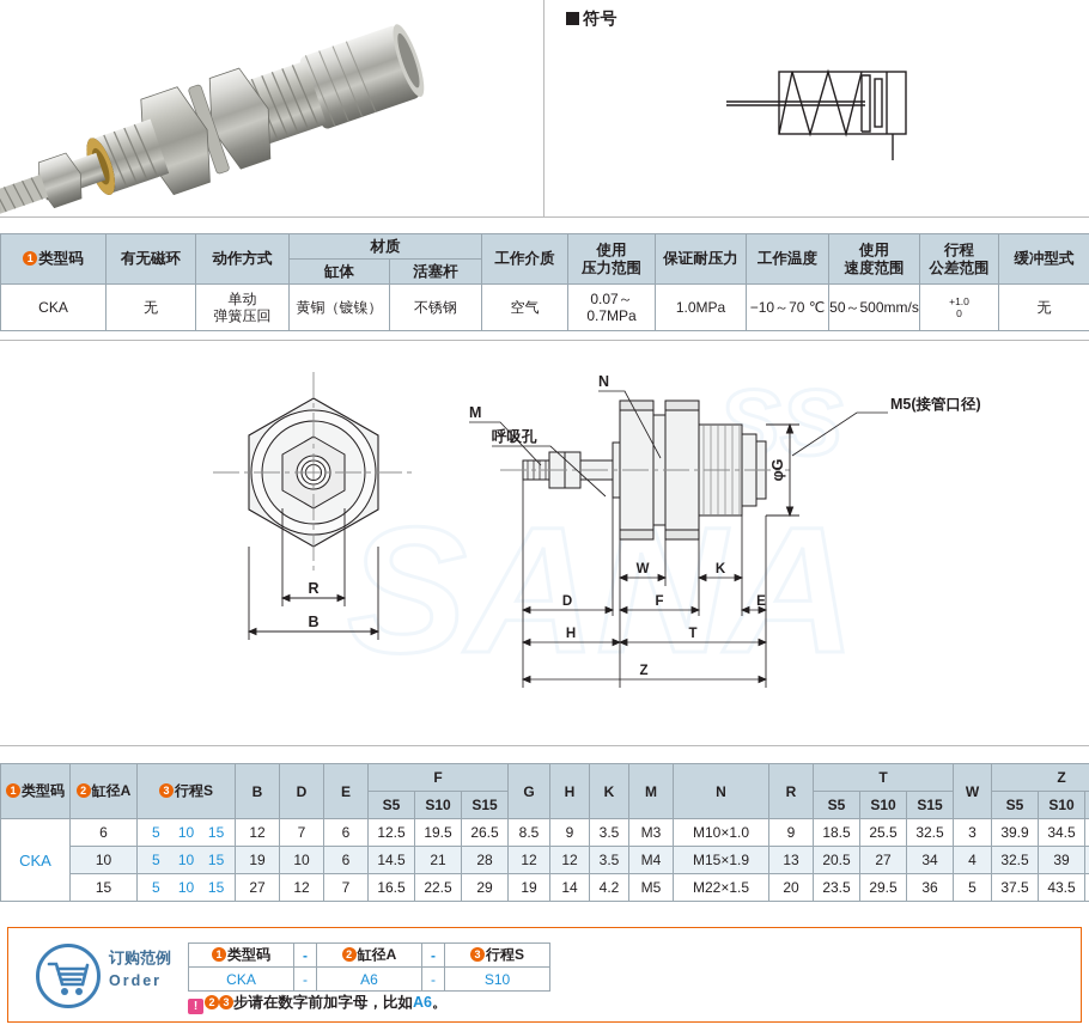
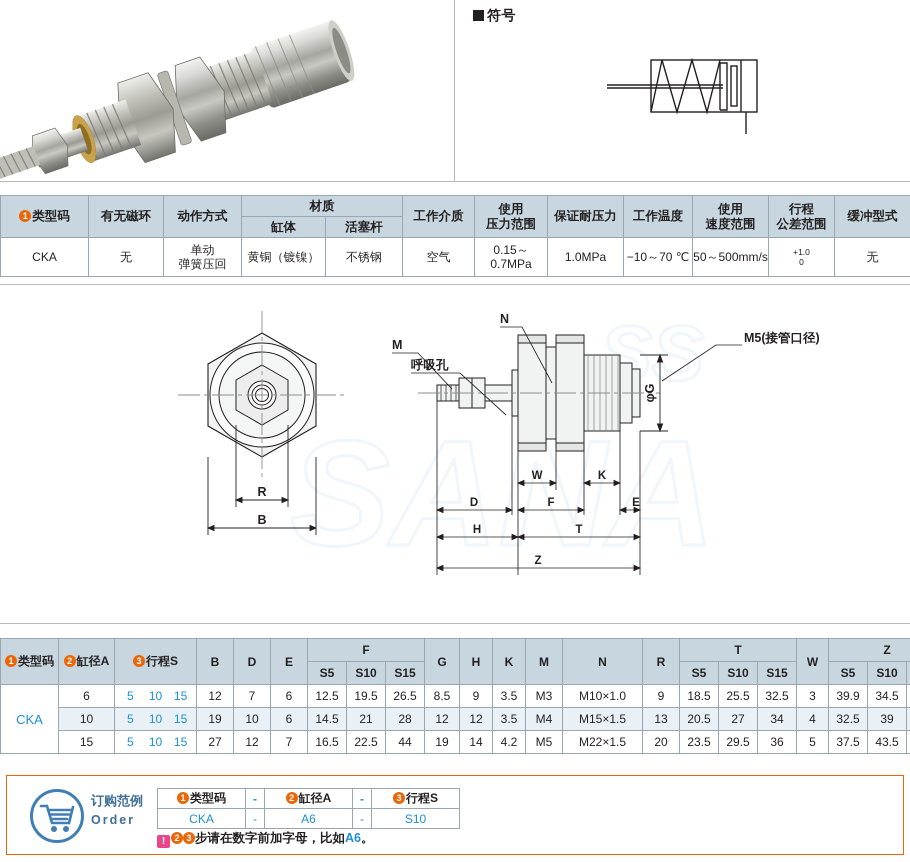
  符号
  1 类型码	有无磁环	动作方式	材质	工作介质	使用压力范围	保证耐压力	工作温度	使用速度范围	行程公差范围	缓冲型式
  缸体	活塞杆
- CKA	无	单动弹簧压回	黄铜（镀镍）	不锈钢	空气	0.07～0.7MPa	1.0MPa	−10～70 ℃	50～500mm/s	+1.00	无
+ CKA	无	单动弹簧压回	黄铜（镀镍）	不锈钢	空气	0.15～0.7MPa	1.0MPa	−10～70 ℃	50～500mm/s	+1.00	无
  SANA
  SS
  R
  B
  M
  呼吸孔
  N
  M5(接管口径)
  W
  K
  D
  F
  E
  H
  T
  Z
  1 类型码	2 缸径A	3 行程S	B	D	E	F	G	H	K	M	N	R	T	W	Z
  S5	S10	S15	S5	S10	S15	S5	S10
  CKA	6	5 10 15	12	7	6	12.5	19.5	26.5	8.5	9	3.5	M3	M10×1.0	9	18.5	25.5	32.5	3	39.9	34.5
- 10	5 10 15	19	10	6	14.5	21	28	12	12	3.5	M4	M15×1.9	13	20.5	27	34	4	32.5	39
+ 10	5 10 15	19	10	6	14.5	21	28	12	12	3.5	M4	M15×1.5	13	20.5	27	34	4	32.5	39
- 15	5 10 15	27	12	7	16.5	22.5	29	19	14	4.2	M5	M22×1.5	20	23.5	29.5	36	5	37.5	43.5
+ 15	5 10 15	27	12	7	16.5	22.5	44	19	14	4.2	M5	M22×1.5	20	23.5	29.5	36	5	37.5	43.5
  订购范例
  Order
  1 类型码	-	2 缸径A	-	3 行程S
  CKA	-	A6	-	S10
  ! 2 3 步请在数字前加字母，比如A6。
